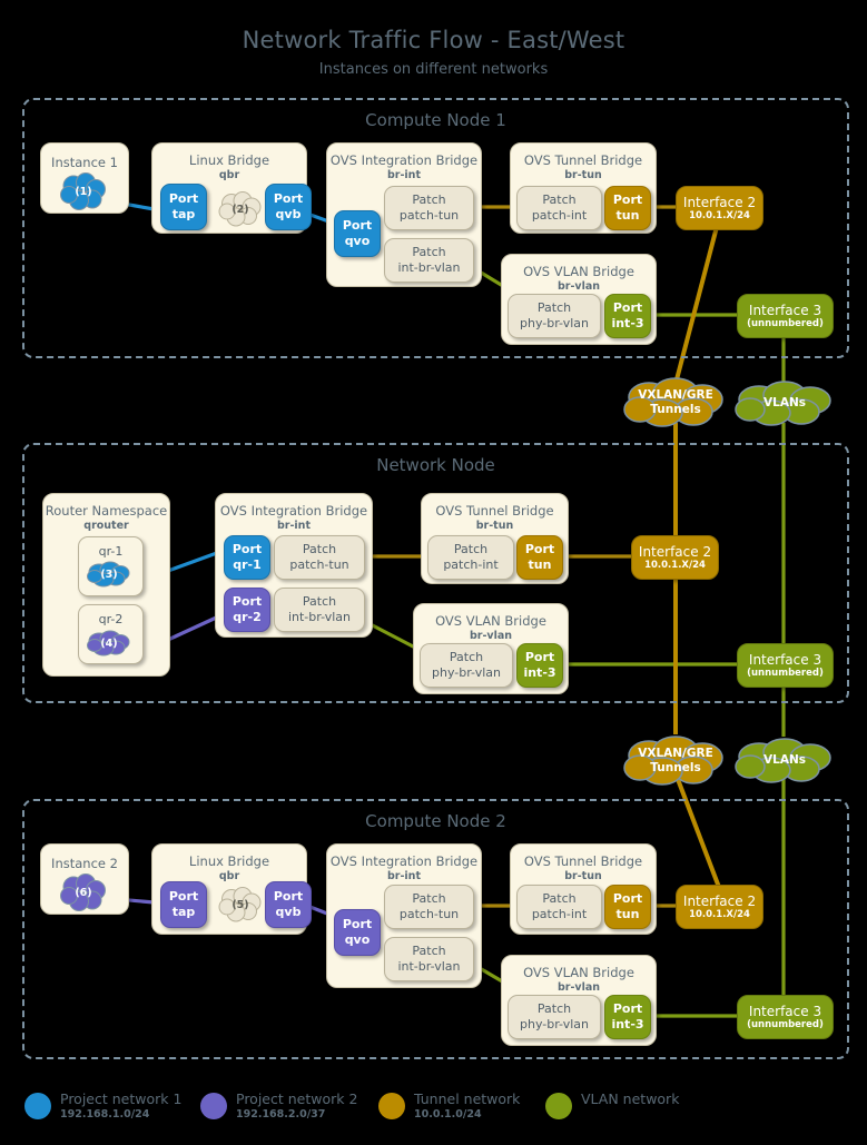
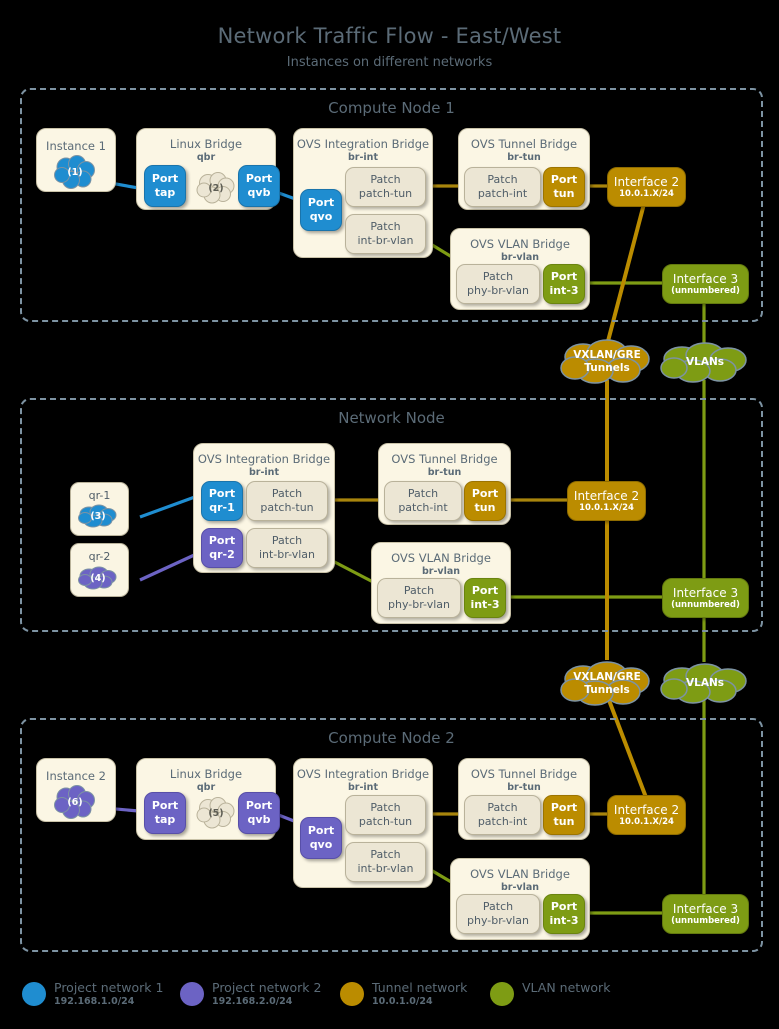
  Network Traffic Flow - East/West
  Instances on different networks
  Compute Node 1
  Network Node
  Compute Node 2
  Instance 1
  (1)
  Linux Bridge
  qbr
  Port
  tap
  (2)
  Port
  qvb
  OVS Integration Bridge
  br-int
  Port
  qvo
  Patch
  patch-tun
  Patch
  int-br-vlan
  OVS Tunnel Bridge
  br-tun
  Patch
  patch-int
  Port
  tun
  OVS VLAN Bridge
  br-vlan
  Patch
  phy-br-vlan
  Port
  int-3
  Interface 2
  10.0.1.X/24
  Interface 3
  (unnumbered)
  VXLAN/GRE
  Tunnels
  VLANs
- Router Namespace
- qrouter
  qr-1
  (3)
  qr-2
  (4)
  OVS Integration Bridge
  br-int
  Port
  qr-1
  Port
  qr-2
  Patch
  patch-tun
  Patch
  int-br-vlan
  OVS Tunnel Bridge
  br-tun
  Patch
  patch-int
  Port
  tun
  OVS VLAN Bridge
  br-vlan
  Patch
  phy-br-vlan
  Port
  int-3
  Interface 2
  10.0.1.X/24
  Interface 3
  (unnumbered)
  VXLAN/GRE
  Tunnels
  VLANs
  Instance 2
  (6)
  Linux Bridge
  qbr
  Port
  tap
  (5)
  Port
  qvb
  OVS Integration Bridge
  br-int
  Port
  qvo
  Patch
  patch-tun
  Patch
  int-br-vlan
  OVS Tunnel Bridge
  br-tun
  Patch
  patch-int
  Port
  tun
  OVS VLAN Bridge
  br-vlan
  Patch
  phy-br-vlan
  Port
  int-3
  Interface 2
  10.0.1.X/24
  Interface 3
  (unnumbered)
  Project network 1
  192.168.1.0/24
  Project network 2
- 192.168.2.0/37
+ 192.168.2.0/24
  Tunnel network
  10.0.1.0/24
  VLAN network
